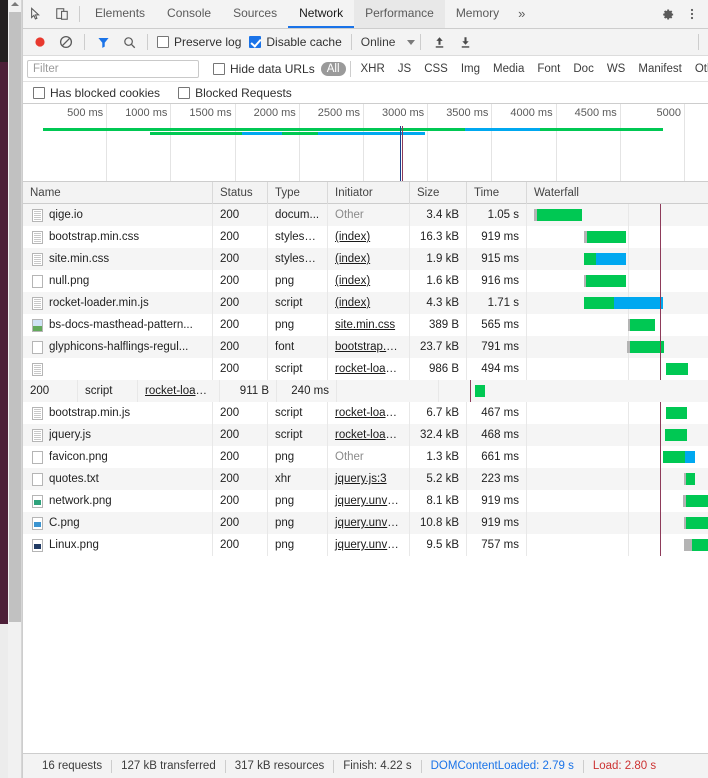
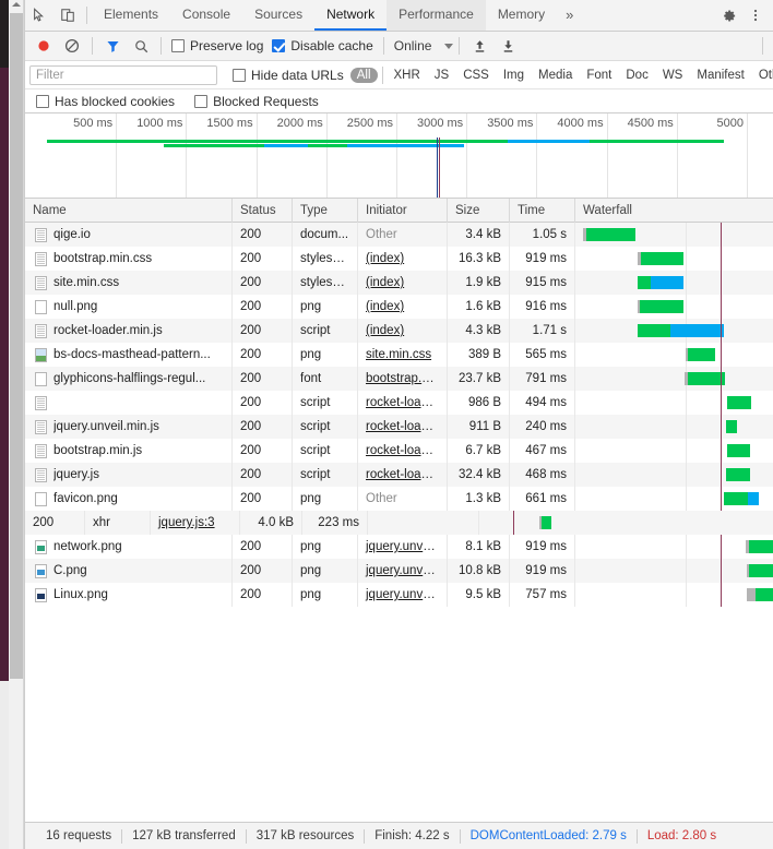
  Elements
  Console
  Sources
  Network
  Performance
  Memory
  »
  Preserve log
  Disable cache
  Online
  Filter
  Hide data URLs
  All
  XHR
  JS
  CSS
  Img
  Media
  Font
  Doc
  WS
  Manifest
  Has blocked cookies
  Blocked Requests
  500 ms
  1000 ms
  1500 ms
  2000 ms
  2500 ms
  3000 ms
  3500 ms
  4000 ms
  4500 ms
  5000
  Name
  Status
  Type
  Initiator
  Size
  Time
  Waterfall
  qige.io
  200
  docum...
  Other
  3.4 kB
  1.05 s
  bootstrap.min.css
  200
  stylesh...
  (index)
  16.3 kB
  919 ms
  site.min.css
  200
  stylesh...
  (index)
  1.9 kB
  915 ms
  null.png
  200
  png
  (index)
  1.6 kB
  916 ms
  rocket-loader.min.js
  200
  script
  (index)
  4.3 kB
  1.71 s
  bs-docs-masthead-pattern...
  200
  png
  site.min.css
  389 B
  565 ms
  glyphicons-halflings-regul...
  200
  font
  bootstrap.mi...
  23.7 kB
  791 ms
  200
  script
  rocket-loade...
  986 B
  494 ms
+ jquery.unveil.min.js
  200
  script
  rocket-loade...
  911 B
  240 ms
  bootstrap.min.js
  200
  script
  rocket-loade...
  6.7 kB
  467 ms
  jquery.js
  200
  script
  rocket-loade...
  32.4 kB
  468 ms
  favicon.png
  200
  png
  Other
  1.3 kB
  661 ms
- quotes.txt
  200
  xhr
  jquery.js:3
- 5.2 kB
+ 4.0 kB
  223 ms
  network.png
  200
  png
  jquery.unveil...
  8.1 kB
  919 ms
  C.png
  200
  png
  jquery.unveil...
  10.8 kB
  919 ms
  Linux.png
  200
  png
  jquery.unveil...
  9.5 kB
  757 ms
  16 requests
  127 kB transferred
  317 kB resources
  Finish: 4.22 s
  DOMContentLoaded: 2.79 s
  Load: 2.80 s
